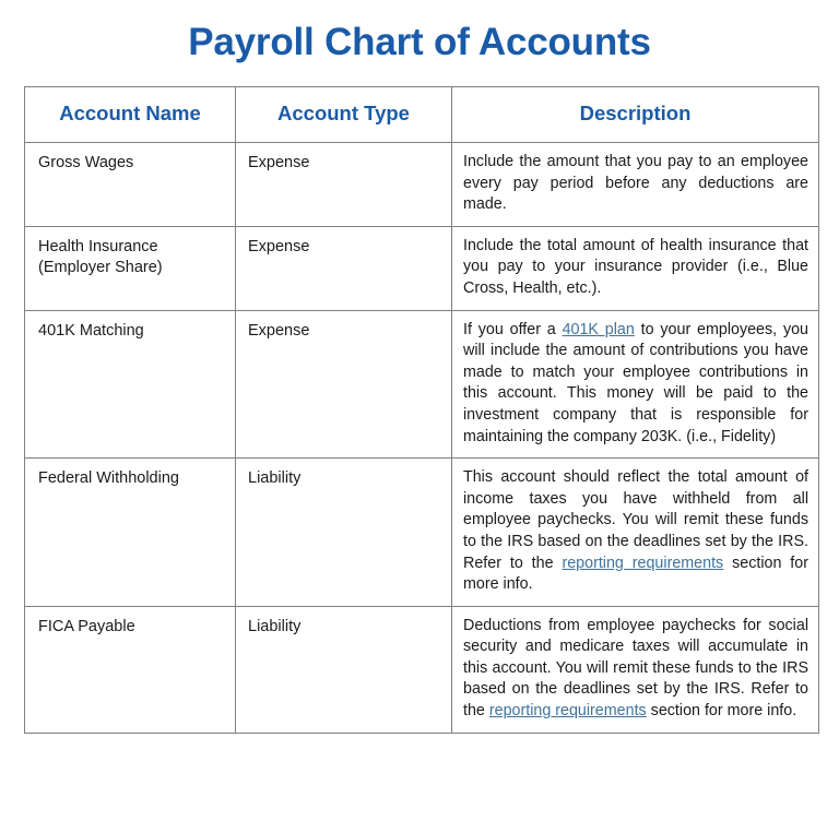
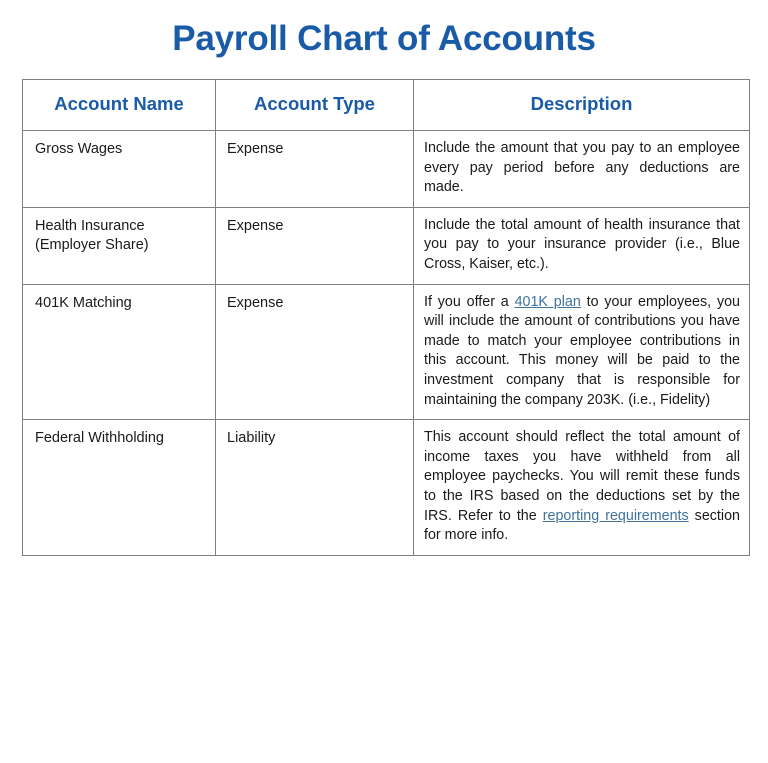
  Payroll Chart of Accounts
  Account Name	Account Type	Description
  Gross Wages	Expense	Include the amount that you pay to an employee every pay period before any deductions are made.
- Health Insurance (Employer Share)	Expense	Include the total amount of health insurance that you pay to your insurance provider (i.e., Blue Cross, Health, etc.).
+ Health Insurance (Employer Share)	Expense	Include the total amount of health insurance that you pay to your insurance provider (i.e., Blue Cross, Kaiser, etc.).
  401K Matching	Expense	If you offer a 401K plan to your employees, you will include the amount of contributions you have made to match your employee contributions in this account. This money will be paid to the investment company that is responsible for maintaining the company 203K. (i.e., Fidelity)
- Federal Withholding	Liability	This account should reflect the total amount of income taxes you have withheld from all employee paychecks. You will remit these funds to the IRS based on the deadlines set by the IRS. Refer to the reporting requirements section for more info.
+ Federal Withholding	Liability	This account should reflect the total amount of income taxes you have withheld from all employee paychecks. You will remit these funds to the IRS based on the deductions set by the IRS. Refer to the reporting requirements section for more info.
- FICA Payable	Liability	Deductions from employee paychecks for social security and medicare taxes will accumulate in this account. You will remit these funds to the IRS based on the deadlines set by the IRS. Refer to the reporting requirements section for more info.
